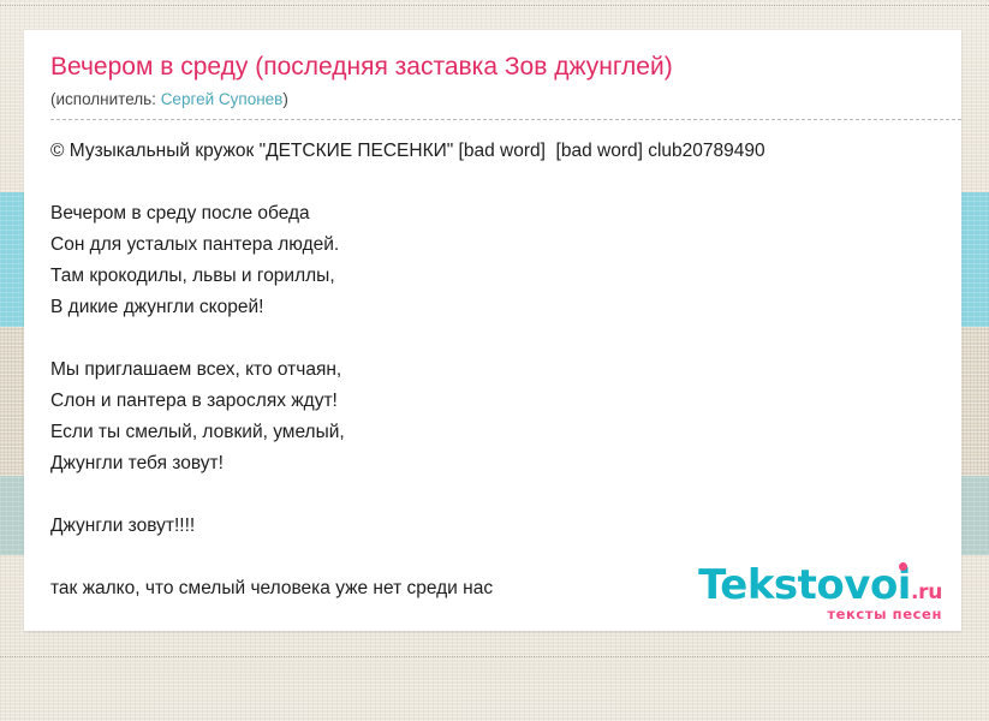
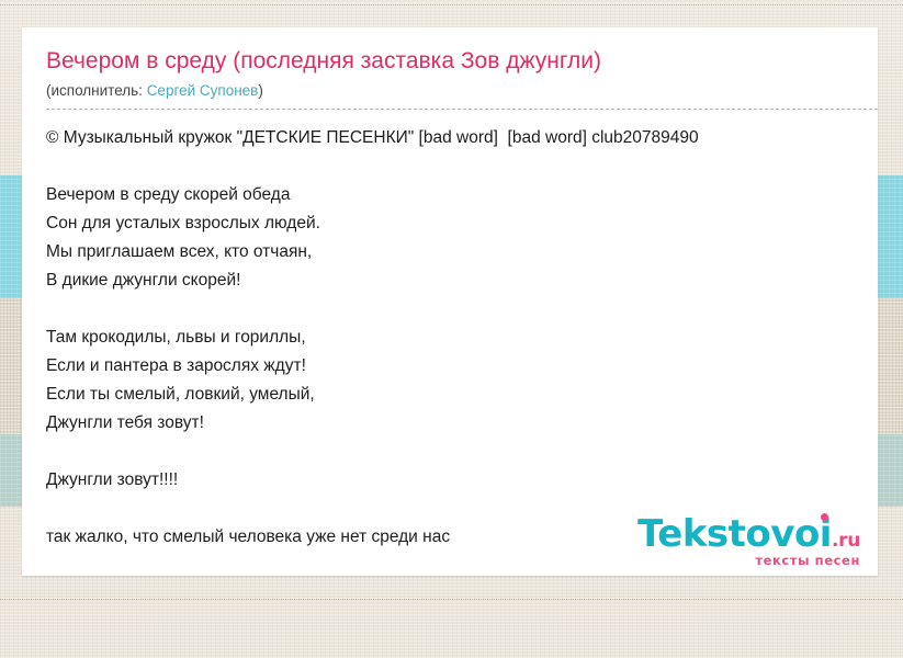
- Вечером в среду (последняя заставка Зов джунглей)
+ Вечером в среду (последняя заставка Зов джунгли)
  (исполнитель: Сергей Супонев)
  © Музыкальный кружок "ДЕТСКИЕ ПЕСЕНКИ" [bad word] [bad word] club20789490
- Вечером в среду после обеда
+ Вечером в среду скорей обеда
- Сон для усталых пантера людей.
+ Сон для усталых взрослых людей.
- Там крокодилы, львы и гориллы,
+ Мы приглашаем всех, кто отчаян,
  В дикие джунгли скорей!
- Мы приглашаем всех, кто отчаян,
+ Там крокодилы, львы и гориллы,
- Слон и пантера в зарослях ждут!
+ Если и пантера в зарослях ждут!
  Если ты смелый, ловкий, умелый,
  Джунгли тебя зовут!
  Джунгли зовут!!!!
  так жалко, что смелый человека уже нет среди нас
  Tekstovoi.ru
  тексты песен
